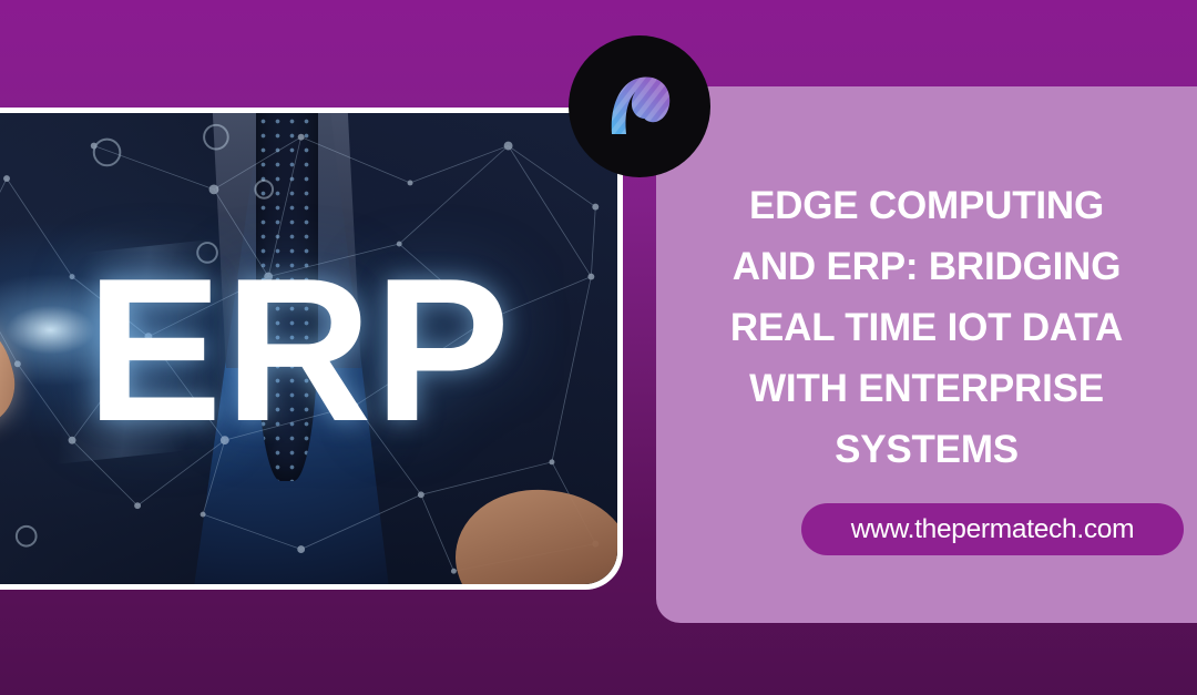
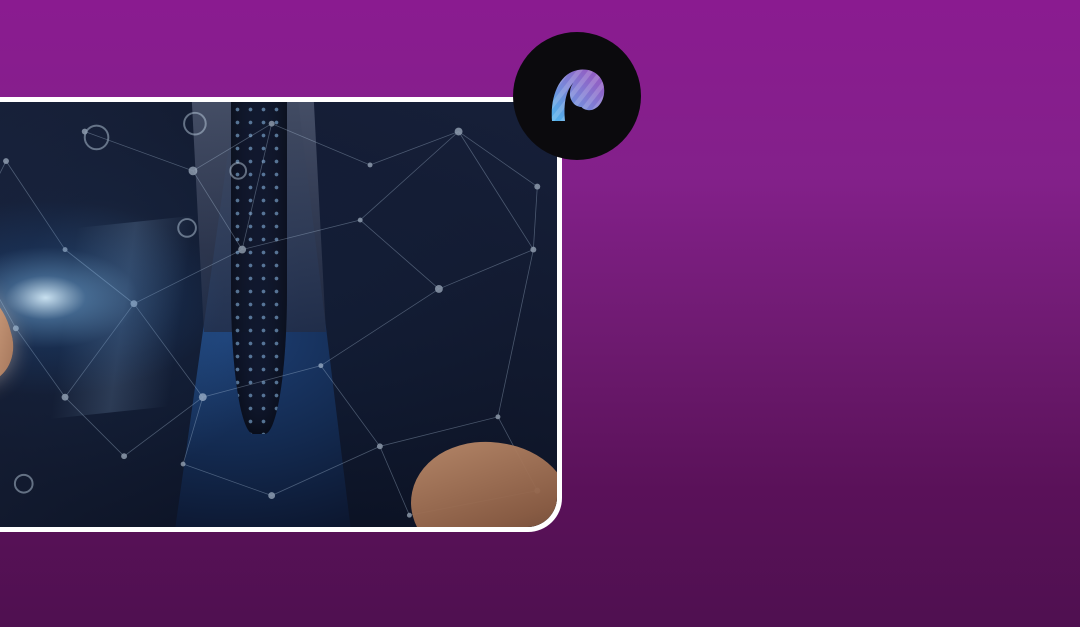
- ERP
- EDGE COMPUTING
- AND ERP: BRIDGING
- REAL TIME IOT DATA
- WITH ENTERPRISE
- SYSTEMS
- www.thepermatech.com
